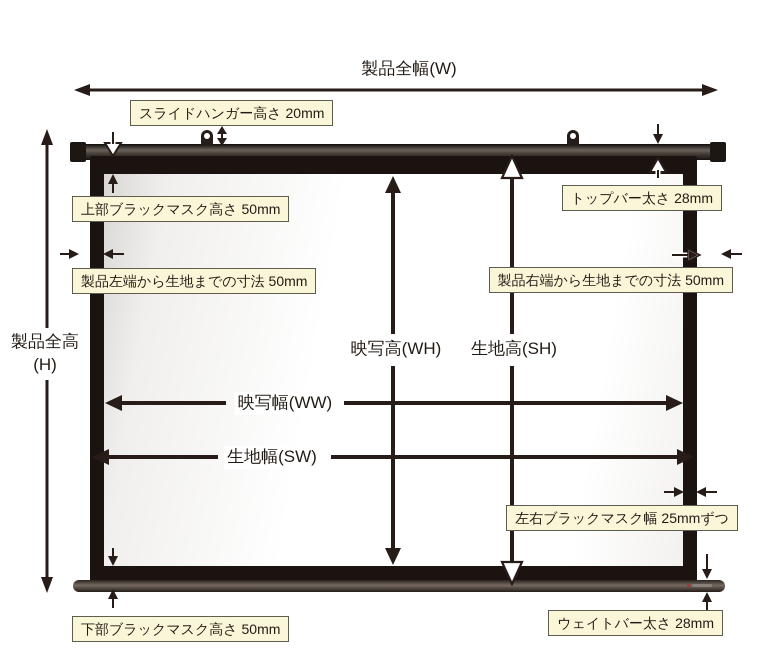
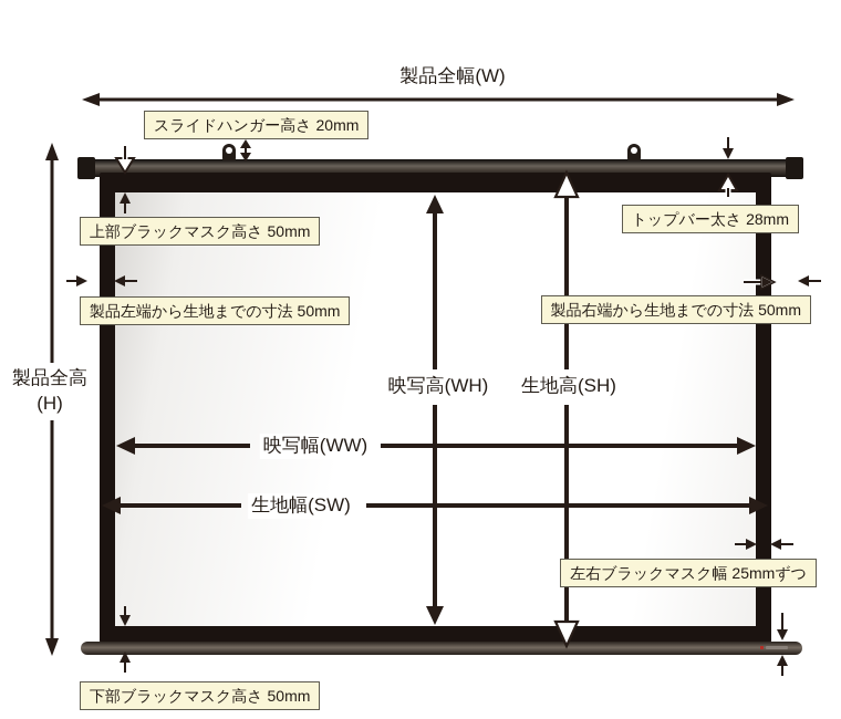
  製品全幅(W)
  製品全高
  (H)
  映写高(WH)
  生地高(SH)
  映写幅(WW)
  生地幅(SW)
  スライドハンガー高さ 20mm
  上部ブラックマスク高さ 50mm
  製品左端から生地までの寸法 50mm
  トップバー太さ 28mm
  製品右端から生地までの寸法 50mm
  左右ブラックマスク幅 25mmずつ
  下部ブラックマスク高さ 50mm
- ウェイトバー太さ 28mm
